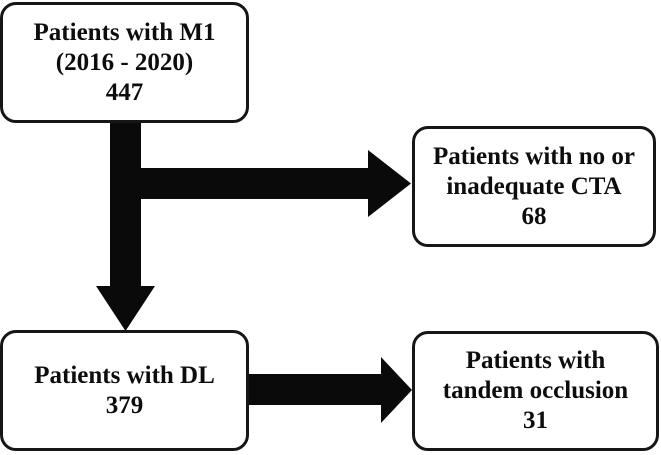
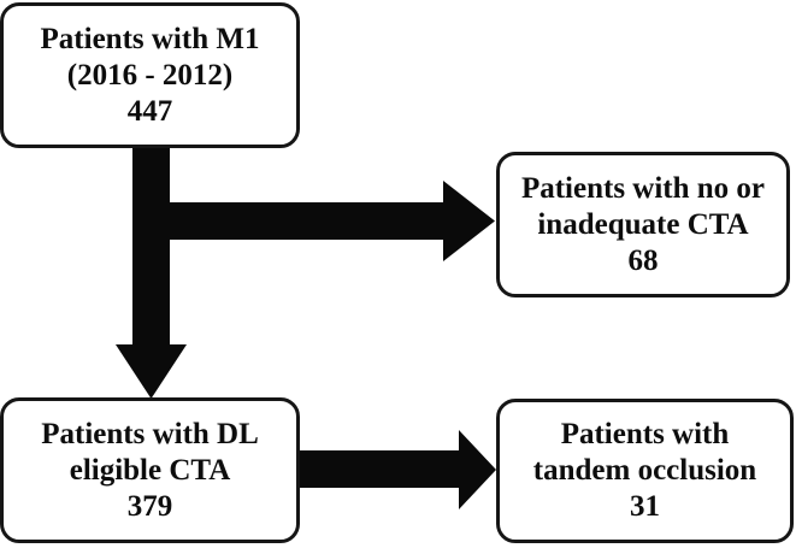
  Patients with M1
- (2016 - 2020)
+ (2016 - 2012)
  447
  Patients with no or
  inadequate CTA
  68
  Patients with DL
+ eligible CTA
  379
  Patients with
  tandem occlusion
  31
